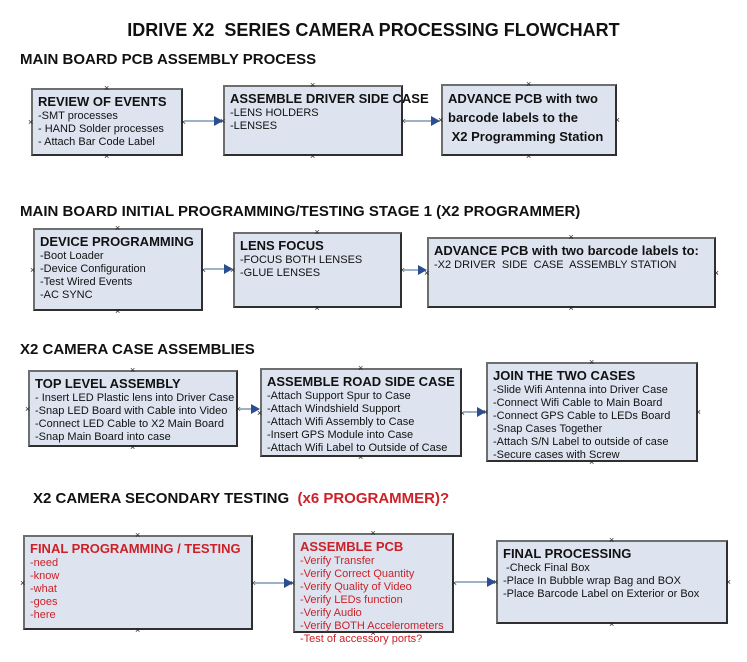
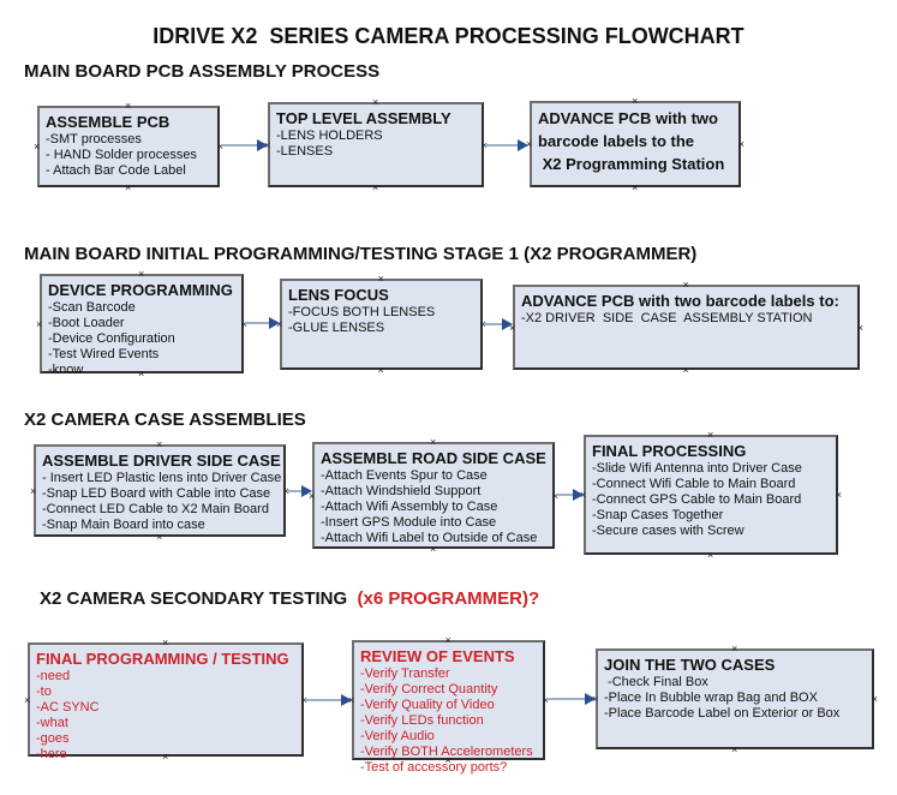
  IDRIVE X2 SERIES CAMERA PROCESSING FLOWCHART
  MAIN BOARD PCB ASSEMBLY PROCESS
- REVIEW OF EVENTS
+ ASSEMBLE PCB
  -SMT processes
  - HAND Solder processes
  - Attach Bar Code Label
  ×
  ×
  ×
  ×
- ASSEMBLE DRIVER SIDE CASE
+ TOP LEVEL ASSEMBLY
  -LENS HOLDERS
  -LENSES
  ×
  ×
  ×
  ADVANCE PCB with two
  barcode labels to the
  X2 Programming Station
  ×
  ×
  ×
  ×
  MAIN BOARD INITIAL PROGRAMMING/TESTING STAGE 1 (X2 PROGRAMMER)
  DEVICE PROGRAMMING
+ -Scan Barcode
  -Boot Loader
  -Device Configuration
  -Test Wired Events
- -AC SYNC
+ -know
  ×
  ×
  ×
  LENS FOCUS
  -FOCUS BOTH LENSES
  -GLUE LENSES
  ×
  ×
  ×
  ADVANCE PCB with two barcode labels to:
  -X2 DRIVER SIDE CASE ASSEMBLY STATION
  ×
  ×
  ×
  ×
  X2 CAMERA CASE ASSEMBLIES
- TOP LEVEL ASSEMBLY
+ ASSEMBLE DRIVER SIDE CASE
  - Insert LED Plastic lens into Driver Case
- -Snap LED Board with Cable into Video
+ -Snap LED Board with Cable into Case
  -Connect LED Cable to X2 Main Board
  -Snap Main Board into case
  ×
  ×
  ×
  ASSEMBLE ROAD SIDE CASE
- -Attach Support Spur to Case
+ -Attach Events Spur to Case
  -Attach Windshield Support
  -Attach Wifi Assembly to Case
  -Insert GPS Module into Case
  -Attach Wifi Label to Outside of Case
  ×
  ×
  ×
- JOIN THE TWO CASES
+ FINAL PROCESSING
  -Slide Wifi Antenna into Driver Case
  -Connect Wifi Cable to Main Board
- -Connect GPS Cable to LEDs Board
+ -Connect GPS Cable to Main Board
  -Snap Cases Together
- -Attach S/N Label to outside of case
  -Secure cases with Screw
  ×
  ×
  ×
  ×
  X2 CAMERA SECONDARY TESTING (x6 PROGRAMMER)?
  FINAL PROGRAMMING / TESTING
  -need
+ -to
- -know
+ -AC SYNC
  -what
  -goes
  -here
  ×
  ×
  ×
- ASSEMBLE PCB
+ REVIEW OF EVENTS
  -Verify Transfer
  -Verify Correct Quantity
  -Verify Quality of Video
  -Verify LEDs function
  -Verify Audio
  -Verify BOTH Accelerometers
  -Test of accessory ports?
  ×
  ×
  ×
  ×
- FINAL PROCESSING
+ JOIN THE TWO CASES
  -Check Final Box
  -Place In Bubble wrap Bag and BOX
  -Place Barcode Label on Exterior or Box
  ×
  ×
  ×
  ×
